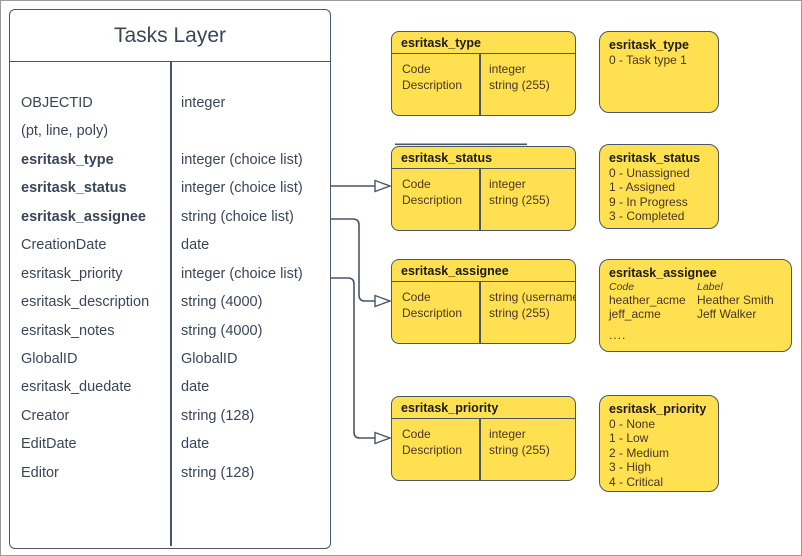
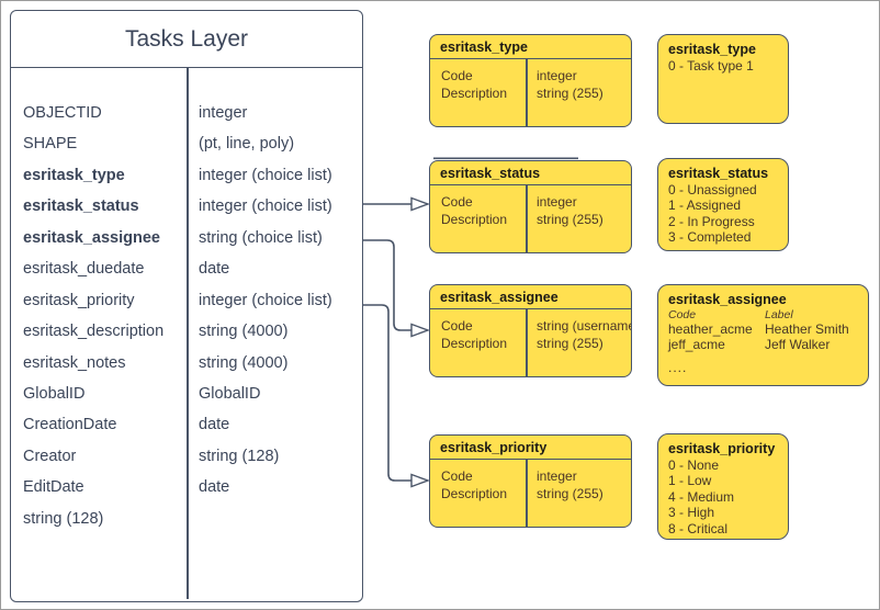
  Tasks Layer
  OBJECTID
  integer
+ SHAPE
  (pt, line, poly)
  esritask_type
  integer (choice list)
  esritask_status
  integer (choice list)
  esritask_assignee
  string (choice list)
- CreationDate
+ esritask_duedate
  date
  esritask_priority
  integer (choice list)
  esritask_description
  string (4000)
  esritask_notes
  string (4000)
  GlobalID
  GlobalID
- esritask_duedate
+ CreationDate
  date
  Creator
  string (128)
  EditDate
  date
- Editor
  string (128)
  esritask_type
  Code
  Description
  integer
  string (255)
  esritask_status
  Code
  Description
  integer
  string (255)
  esritask_assignee
  Code
  Description
  string (usernam
  string (255)
  esritask_priority
  Code
  Description
  integer
  string (255)
  esritask_type
  0 - Task type 1
  esritask_status
  0 - Unassigned
  1 - Assigned
- 9 - In Progress
+ 2 - In Progress
  3 - Completed
  esritask_assignee
  Code
  Label
  heather_acme
  Heather Smith
  jeff_acme
  Jeff Walker
  ....
  esritask_priority
  0 - None
  1 - Low
- 2 - Medium
+ 4 - Medium
  3 - High
- 4 - Critical
+ 8 - Critical
